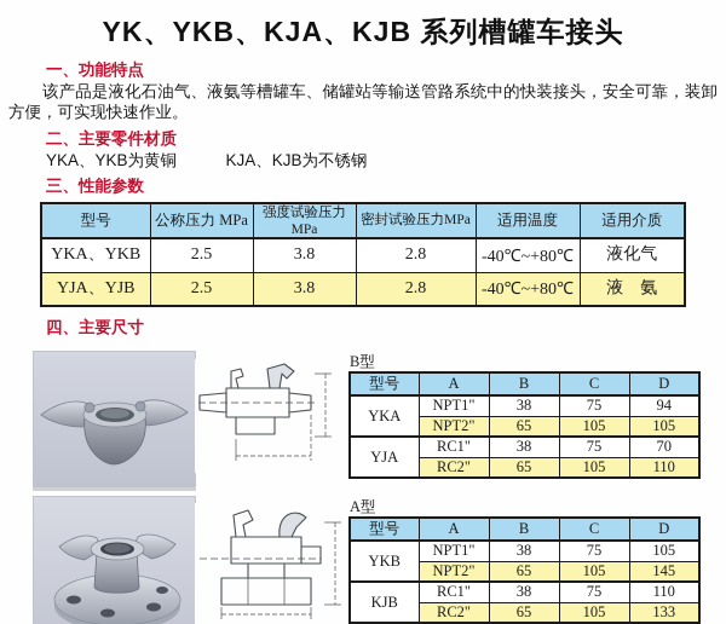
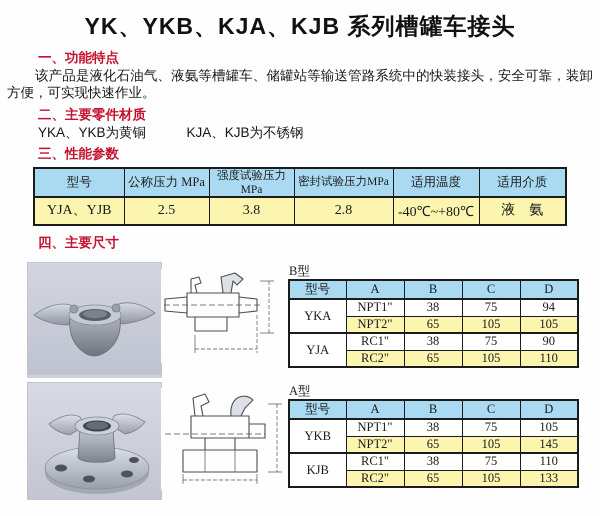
  YK、YKB、KJA、KJB 系列槽罐车接头
  一、功能特点
  该产品是液化石油气、液氨等槽罐车、储罐站等输送管路系统中的快装接头，安全可靠，装卸方便，可实现快速作业。
  二、主要零件材质
  YKA、YKB为黄铜 KJA、KJB为不锈钢
  三、性能参数
  型号	公称压力 MPa	强度试验压力MPa	密封试验压力MPa	适用温度	适用介质
- YKA、YKB	2.5	3.8	2.8	-40℃~+80℃	液化气
  YJA、YJB	2.5	3.8	2.8	-40℃~+80℃	液 氨
  四、主要尺寸
  B型
  型号	A	B	C	D
  YKA	NPT1"	38	75	94
  NPT2"	65	105	105
- YJA	RC1"	38	75	70
+ YJA	RC1"	38	75	90
  RC2"	65	105	110
  A型
  型号	A	B	C	D
  YKB	NPT1"	38	75	105
  NPT2"	65	105	145
  KJB	RC1"	38	75	110
  RC2"	65	105	133
